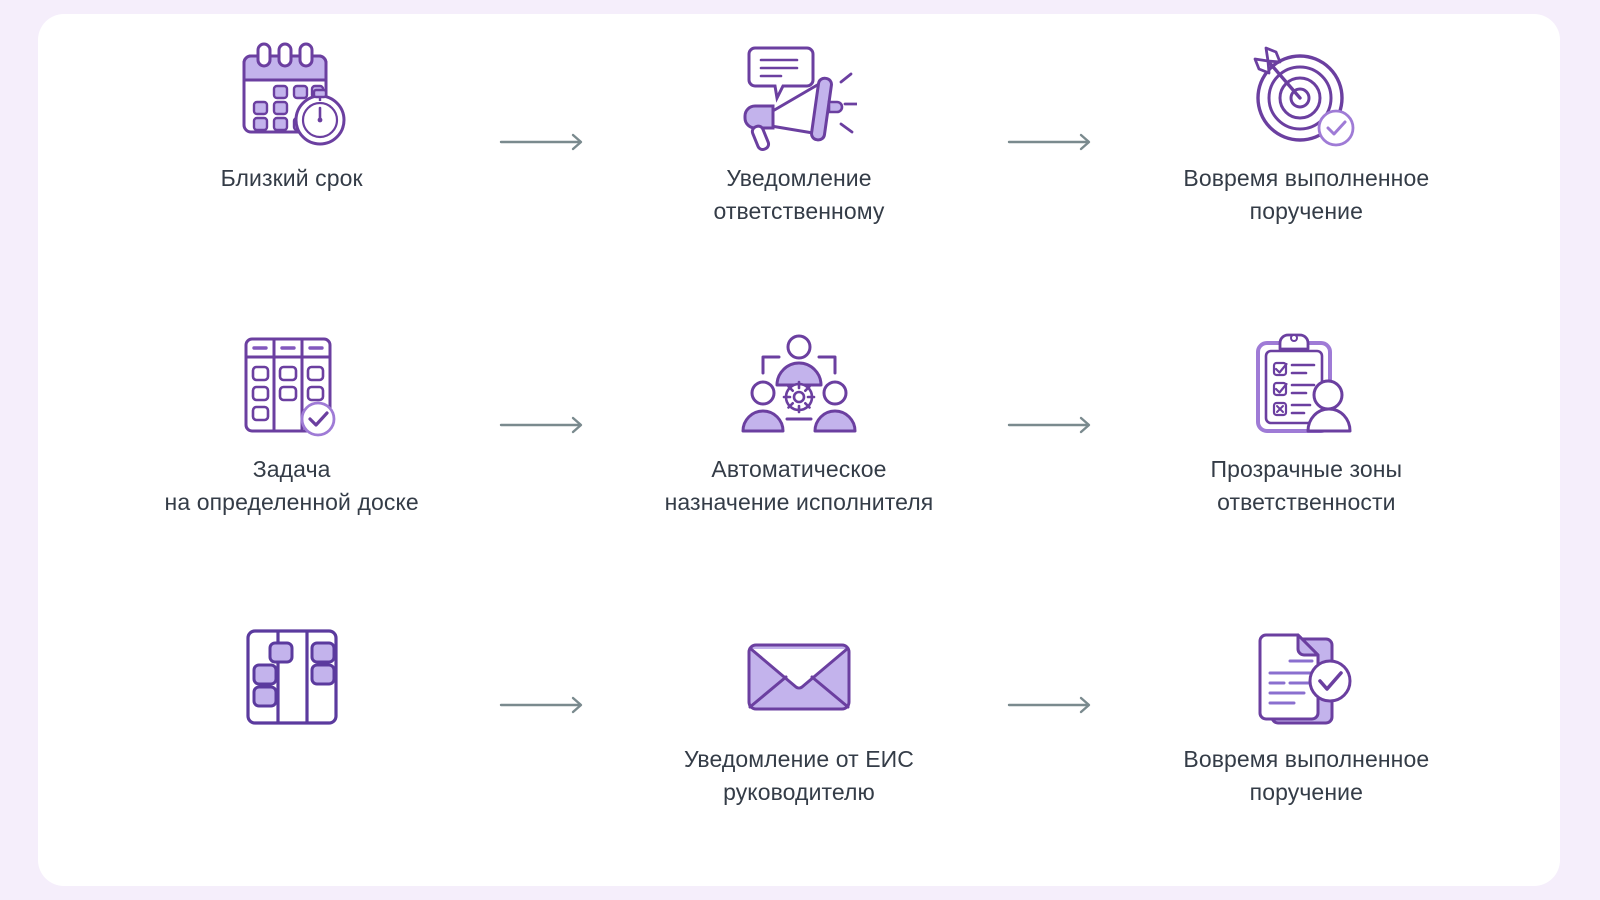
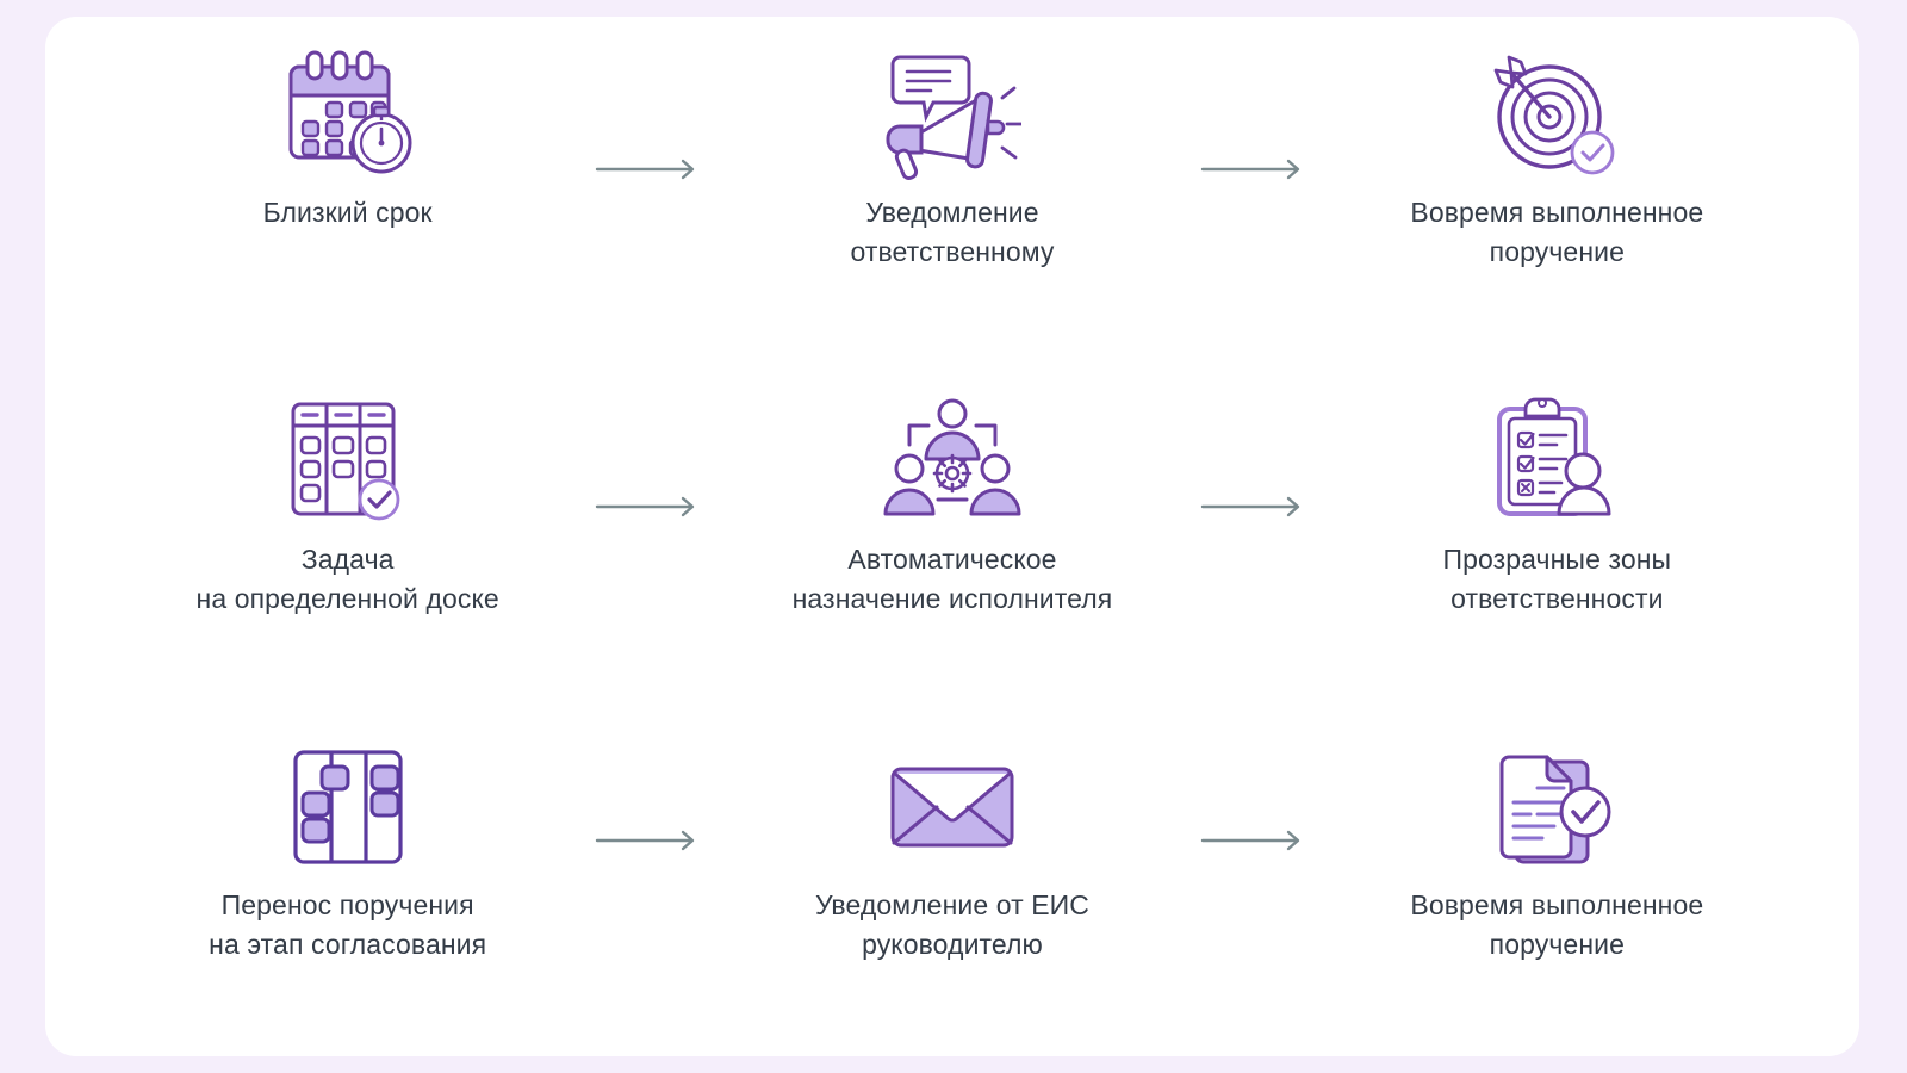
  Близкий срок
  Уведомление
  ответственному
  Вовремя выполненное
  поручение
  Задача
  на определенной доске
  Автоматическое
  назначение исполнителя
  Прозрачные зоны
  ответственности
+ Перенос поручения
+ на этап согласования
  Уведомление от ЕИС
  руководителю
  Вовремя выполненное
  поручение
